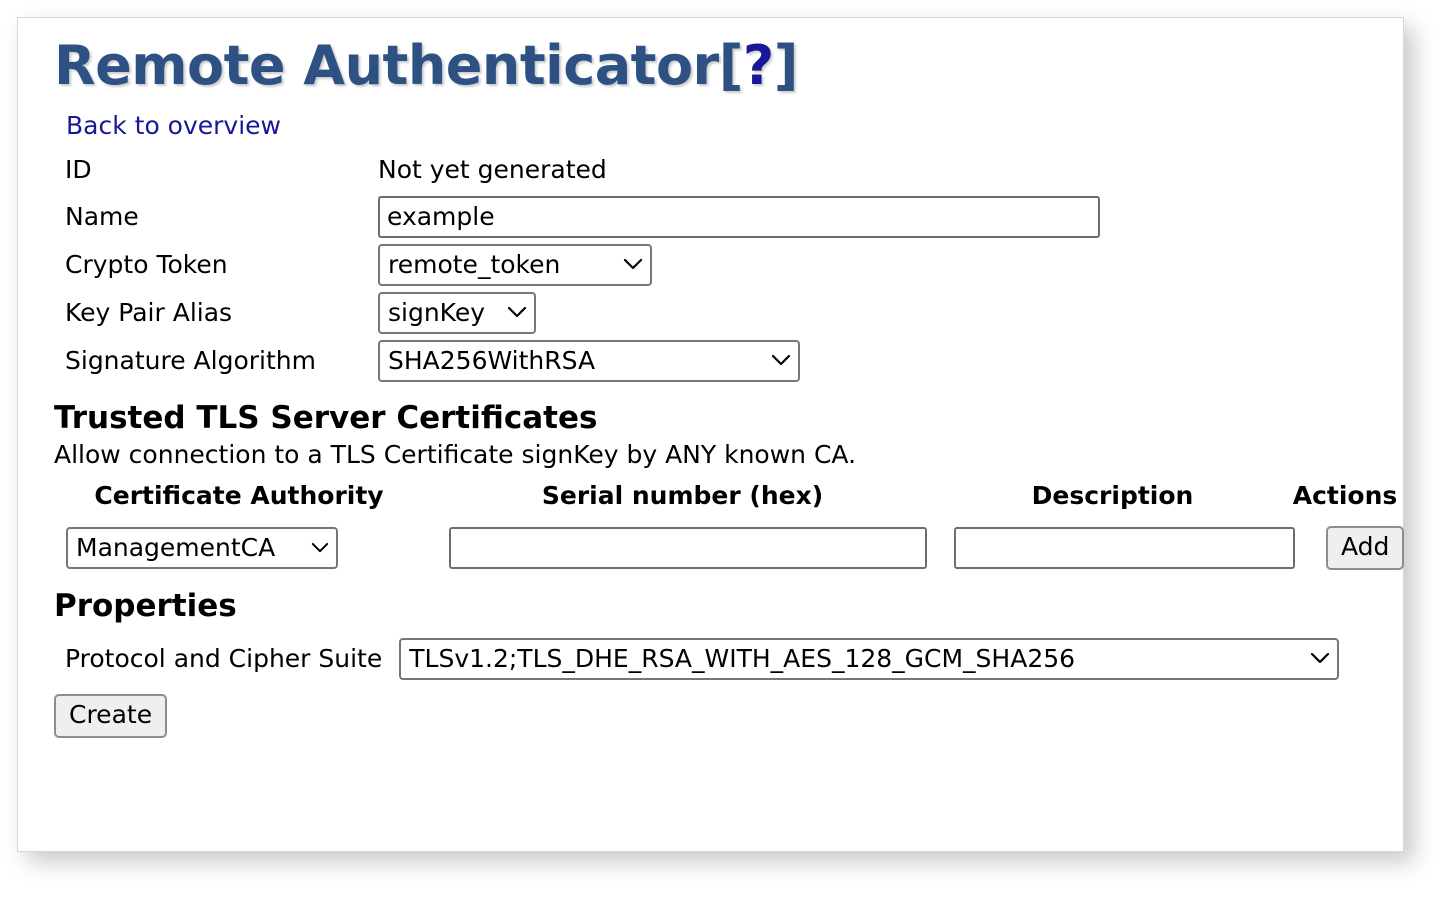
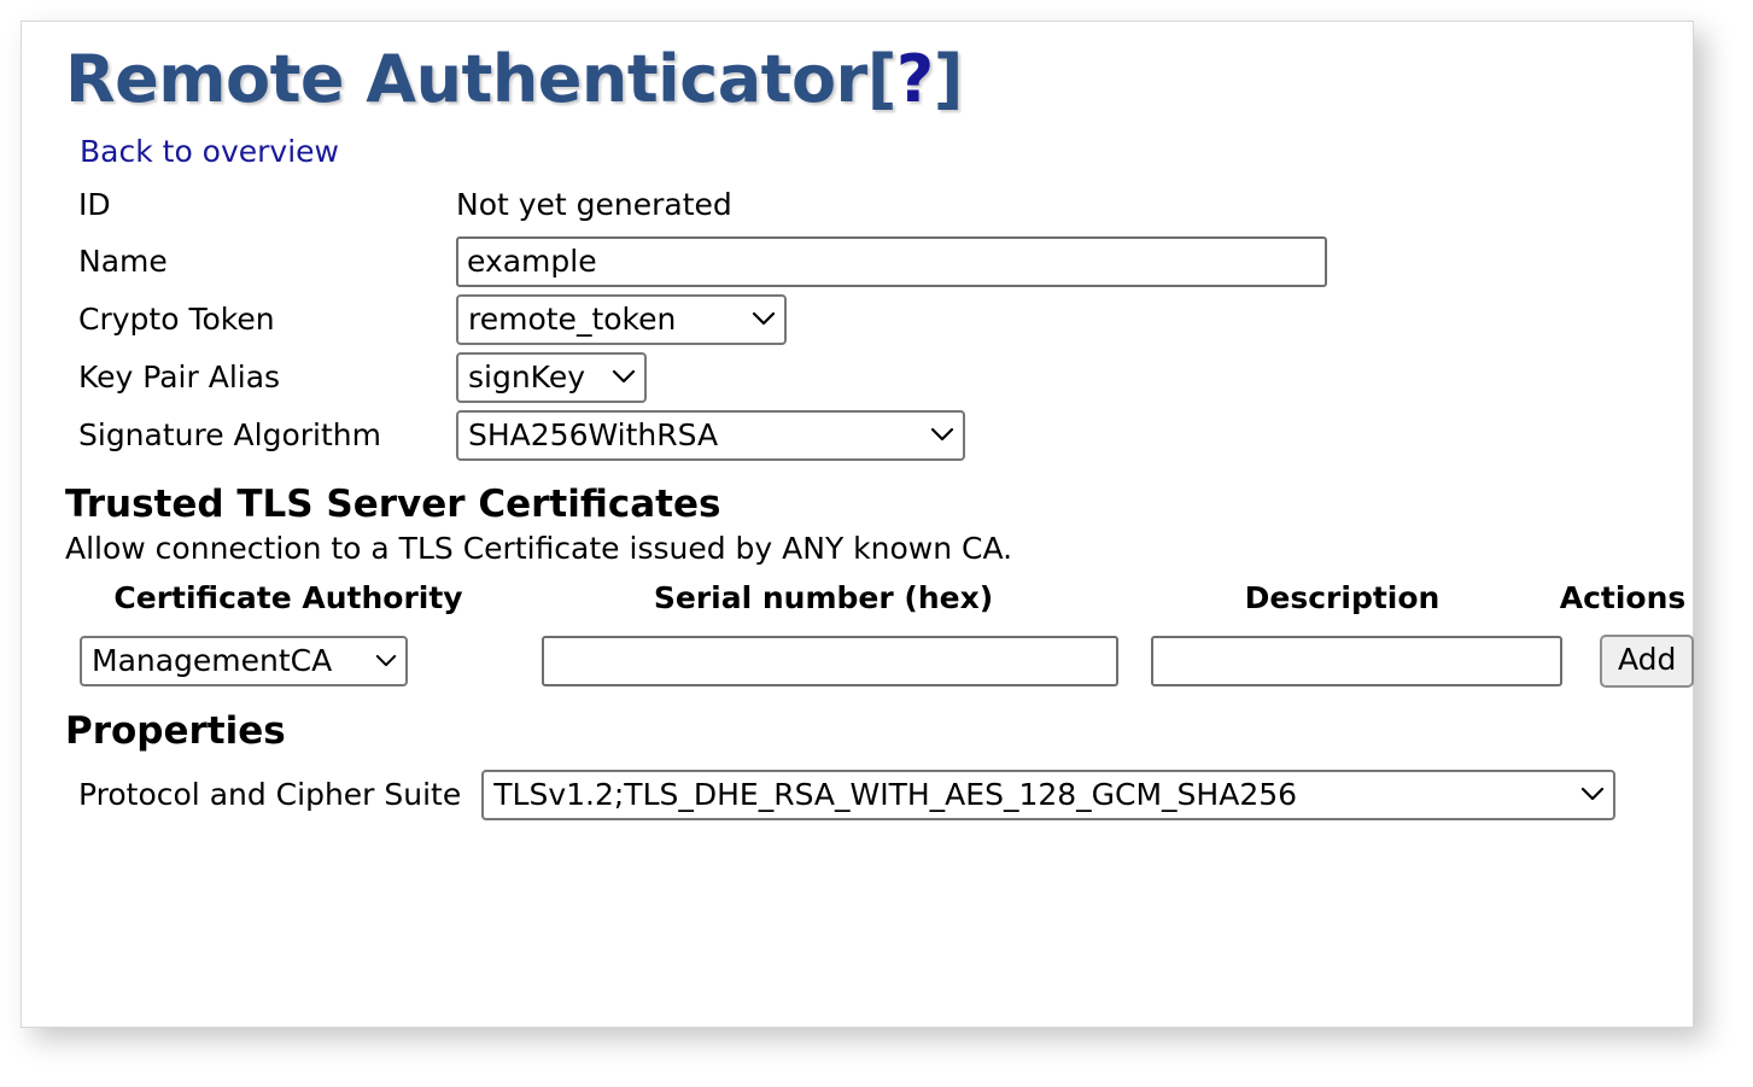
  Remote Authenticator[?]
  Back to overview
  ID
  Not yet generated
  Name
  example
  Crypto Token
  remote_token
  Key Pair Alias
  signKey
  Signature Algorithm
  SHA256WithRSA
  Trusted TLS Server Certificates
- Allow connection to a TLS Certificate signKey by ANY known CA.
+ Allow connection to a TLS Certificate issued by ANY known CA.
  Certificate Authority
  Serial number (hex)
  Description
  Actions
  ManagementCA
  Add
  Properties
  Protocol and Cipher Suite
  TLSv1.2;TLS_DHE_RSA_WITH_AES_128_GCM_SHA256
- Create
